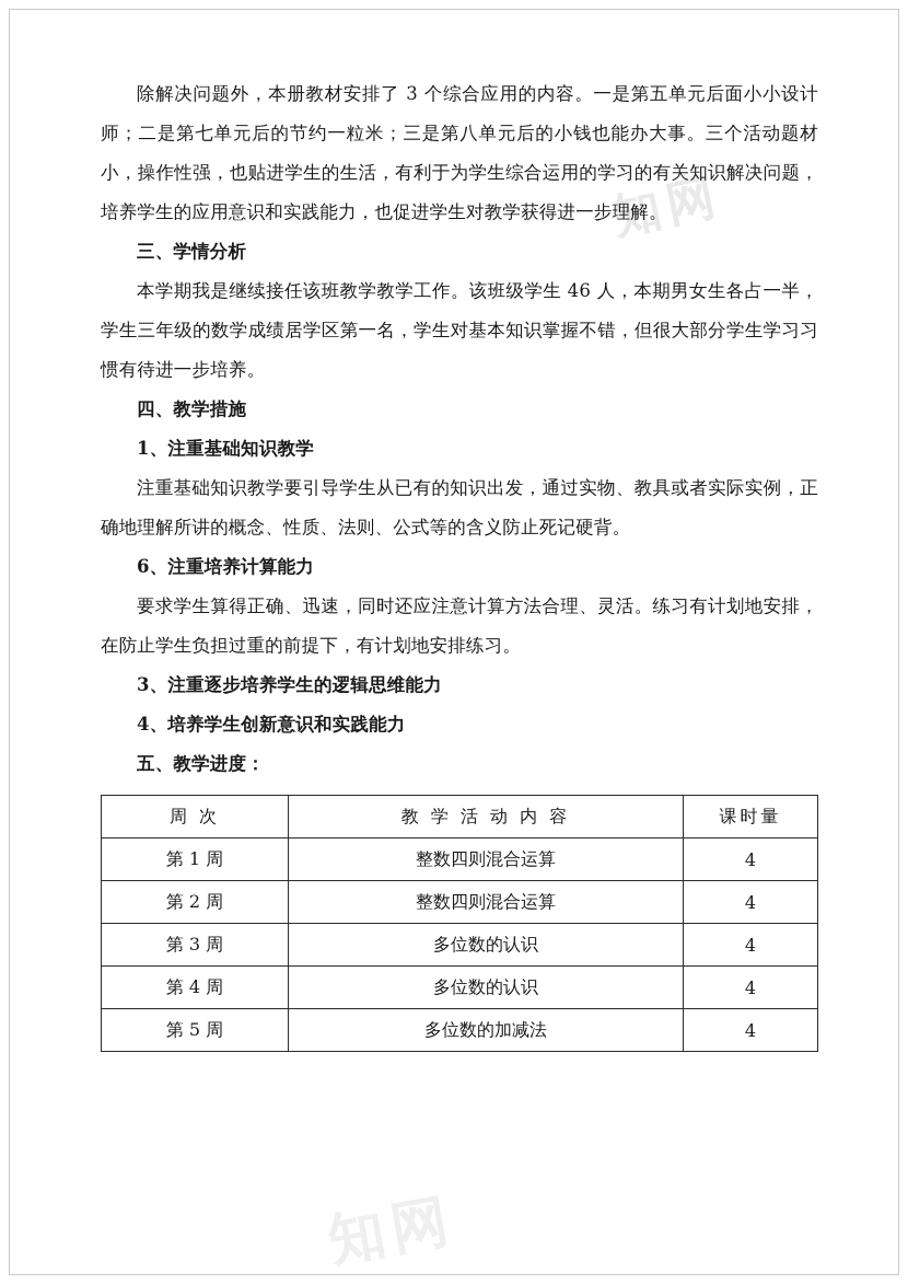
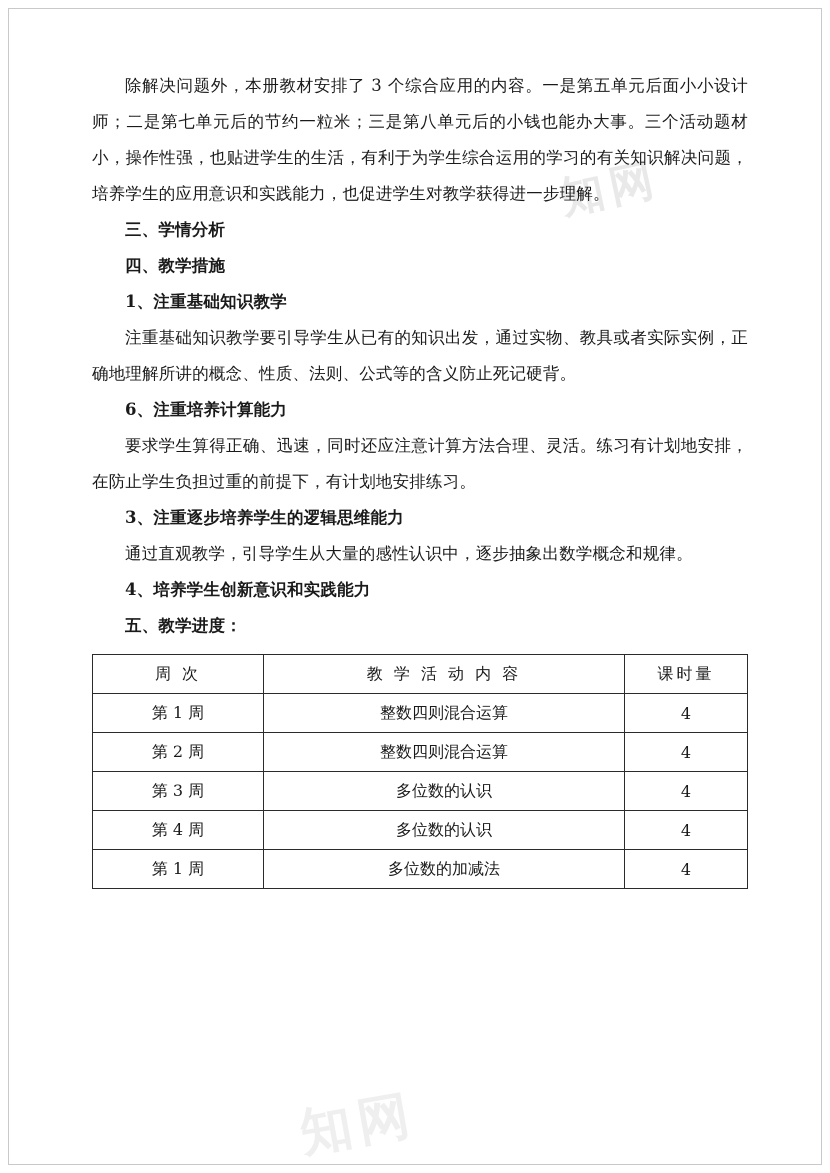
  除解决问题外，本册教材安排了 3 个综合应用的内容。一是第五单元后面小小设计师；二是第七单元后的节约一粒米；三是第八单元后的小钱也能办大事。三个活动题材小，操作性强，也贴进学生的生活，有利于为学生综合运用的学习的有关知识解决问题，培养学生的应用意识和实践能力，也促进学生对教学获得进一步理解。
  三、学情分析
- 本学期我是继续接任该班教学教学工作。该班级学生 46 人，本期男女生各占一半，学生三年级的数学成绩居学区第一名，学生对基本知识掌握不错，但很大部分学生学习习惯有待进一步培养。
  四、教学措施
  1、注重基础知识教学
  注重基础知识教学要引导学生从已有的知识出发，通过实物、教具或者实际实例，正确地理解所讲的概念、性质、法则、公式等的含义防止死记硬背。
  6、注重培养计算能力
  要求学生算得正确、迅速，同时还应注意计算方法合理、灵活。练习有计划地安排，在防止学生负担过重的前提下，有计划地安排练习。
  3、注重逐步培养学生的逻辑思维能力
+ 通过直观教学，引导学生从大量的感性认识中，逐步抽象出数学概念和规律。
  4、培养学生创新意识和实践能力
  五、教学进度：
  周 次	教 学 活 动 内 容	课时量
  第 1 周	整数四则混合运算	4
  第 2 周	整数四则混合运算	4
  第 3 周	多位数的认识	4
  第 4 周	多位数的认识	4
- 第 5 周	多位数的加减法	4
+ 第 1 周	多位数的加减法	4
